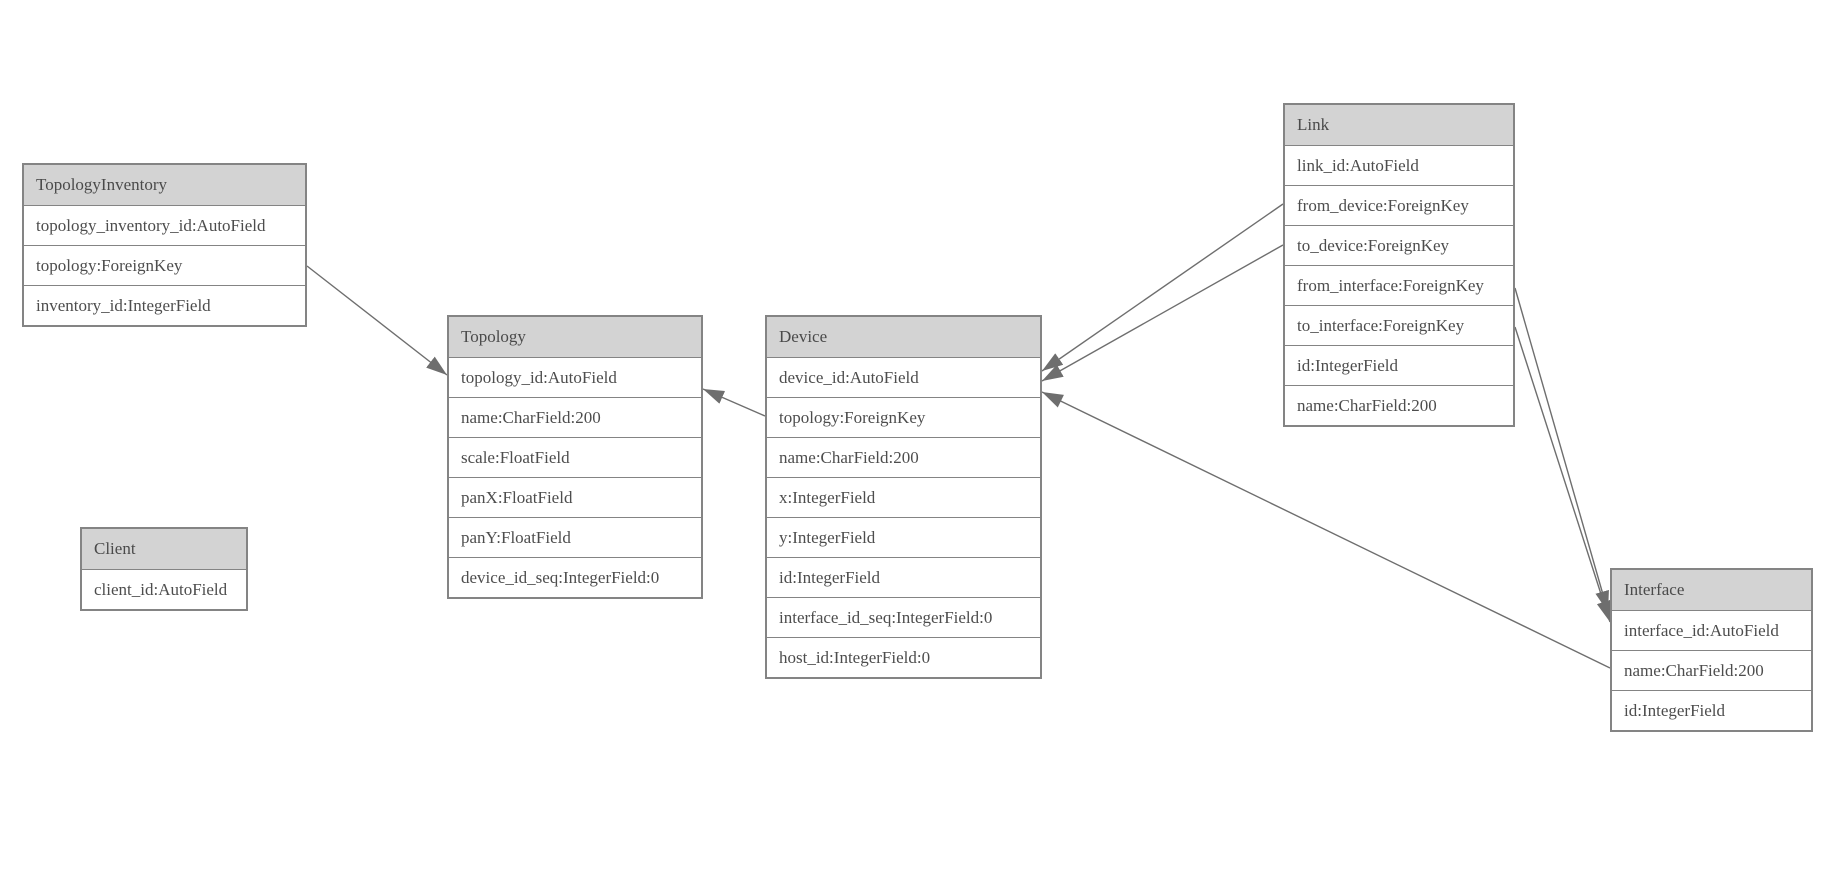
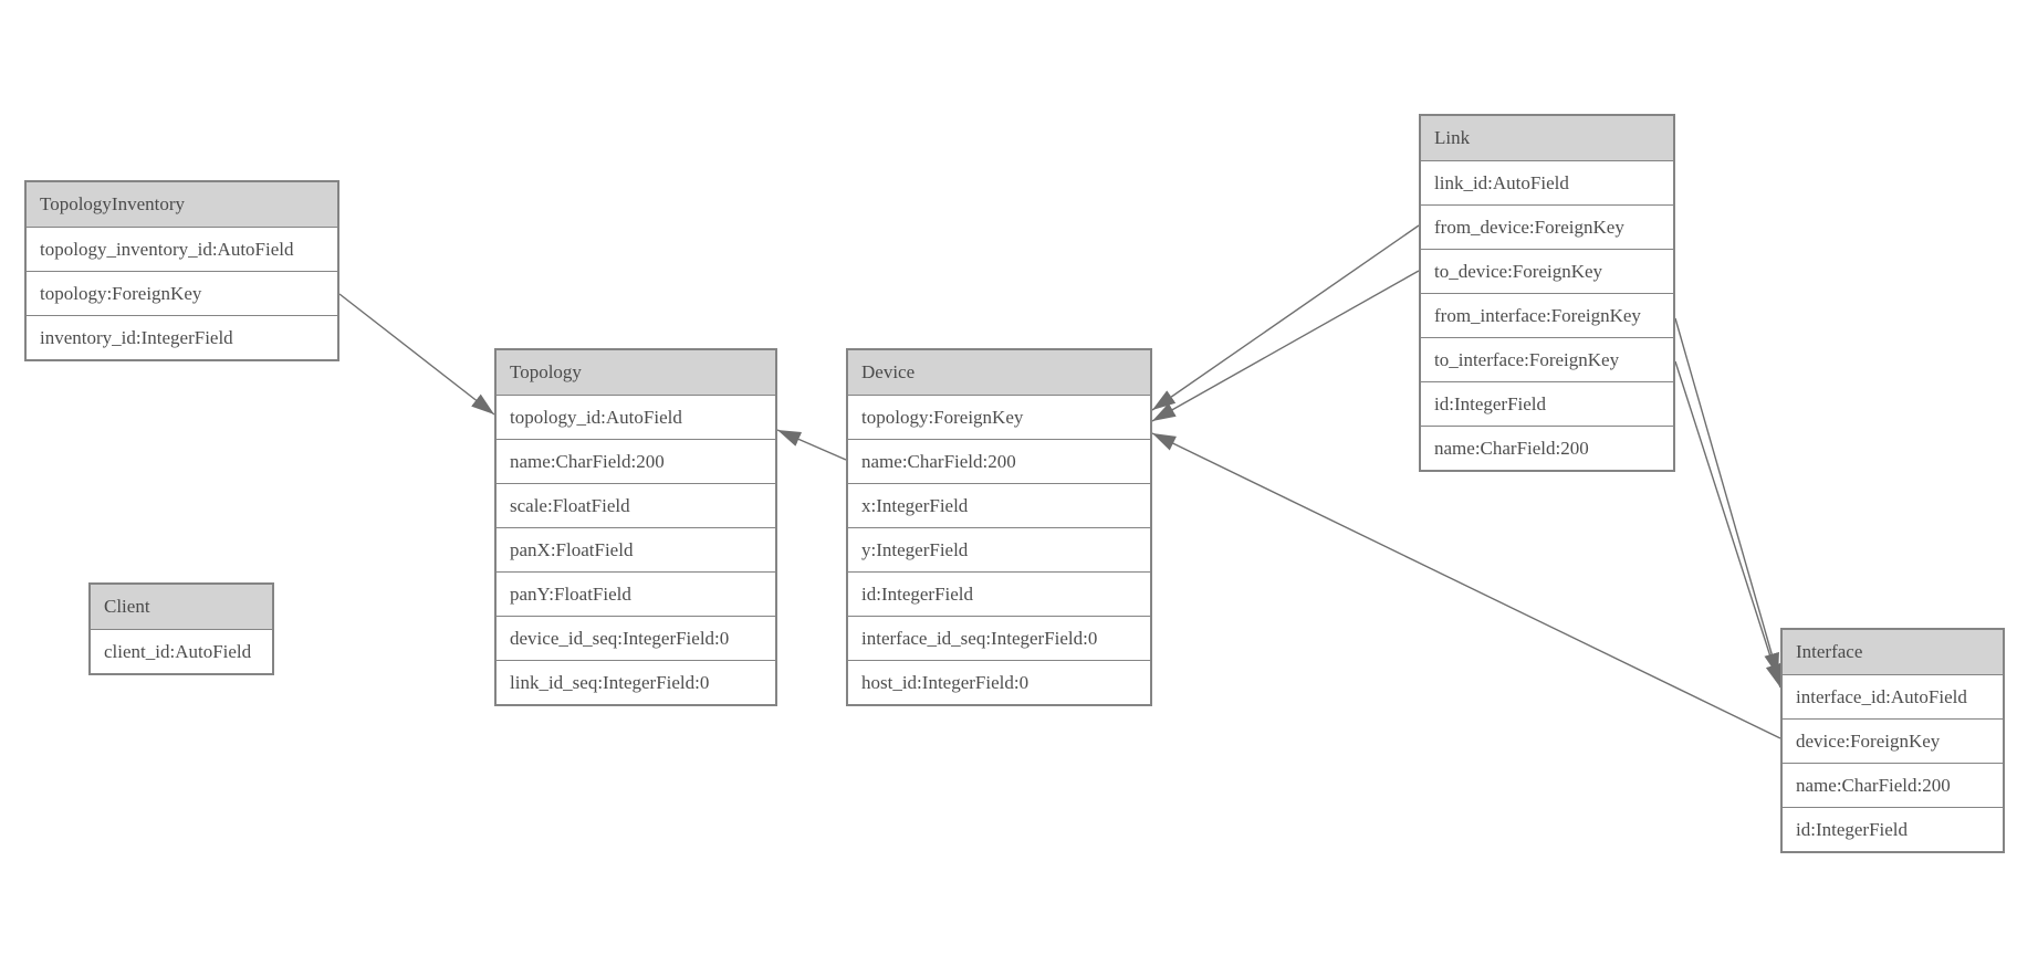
  TopologyInventory
  topology_inventory_id:AutoField
  topology:ForeignKey
  inventory_id:IntegerField
  Topology
  topology_id:AutoField
  name:CharField:200
  scale:FloatField
  panX:FloatField
  panY:FloatField
  device_id_seq:IntegerField:0
+ link_id_seq:IntegerField:0
  Client
  client_id:AutoField
  Device
- device_id:AutoField
  topology:ForeignKey
  name:CharField:200
  x:IntegerField
  y:IntegerField
  id:IntegerField
  interface_id_seq:IntegerField:0
  host_id:IntegerField:0
  Link
  link_id:AutoField
  from_device:ForeignKey
  to_device:ForeignKey
  from_interface:ForeignKey
  to_interface:ForeignKey
  id:IntegerField
  name:CharField:200
  Interface
  interface_id:AutoField
+ device:ForeignKey
  name:CharField:200
  id:IntegerField
